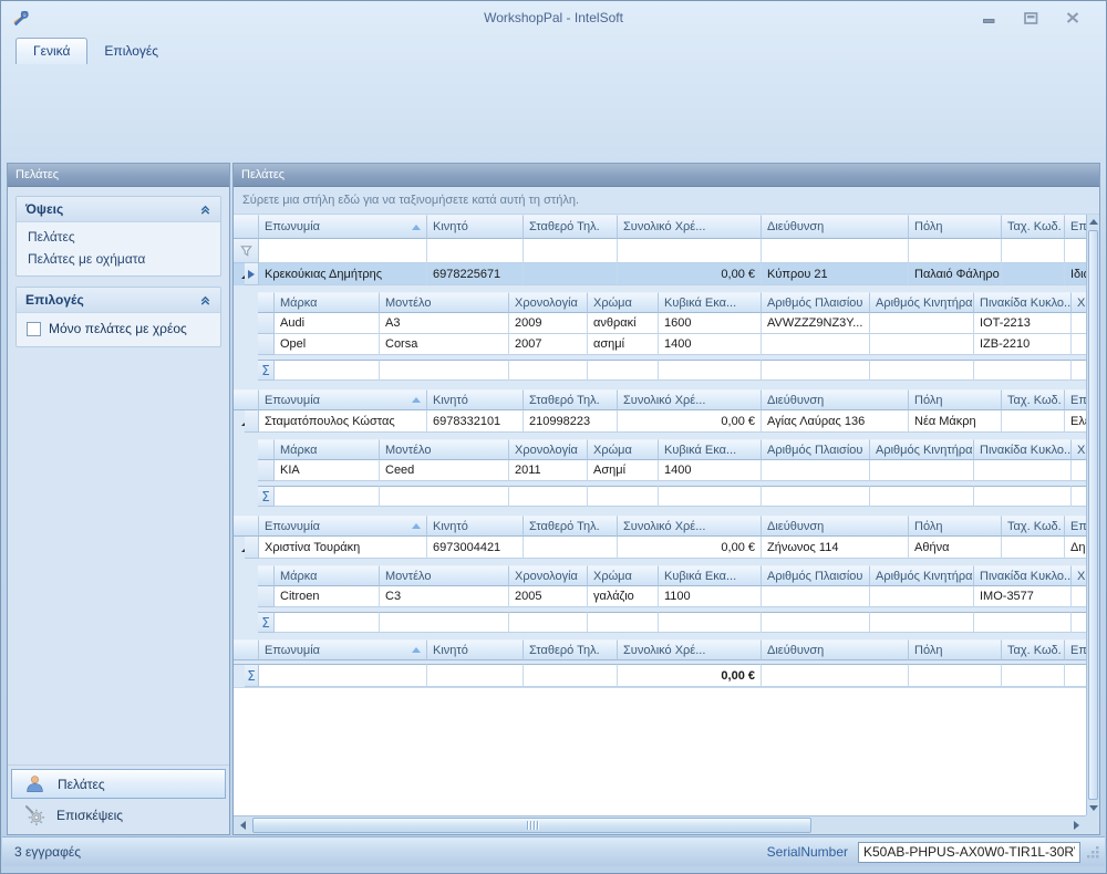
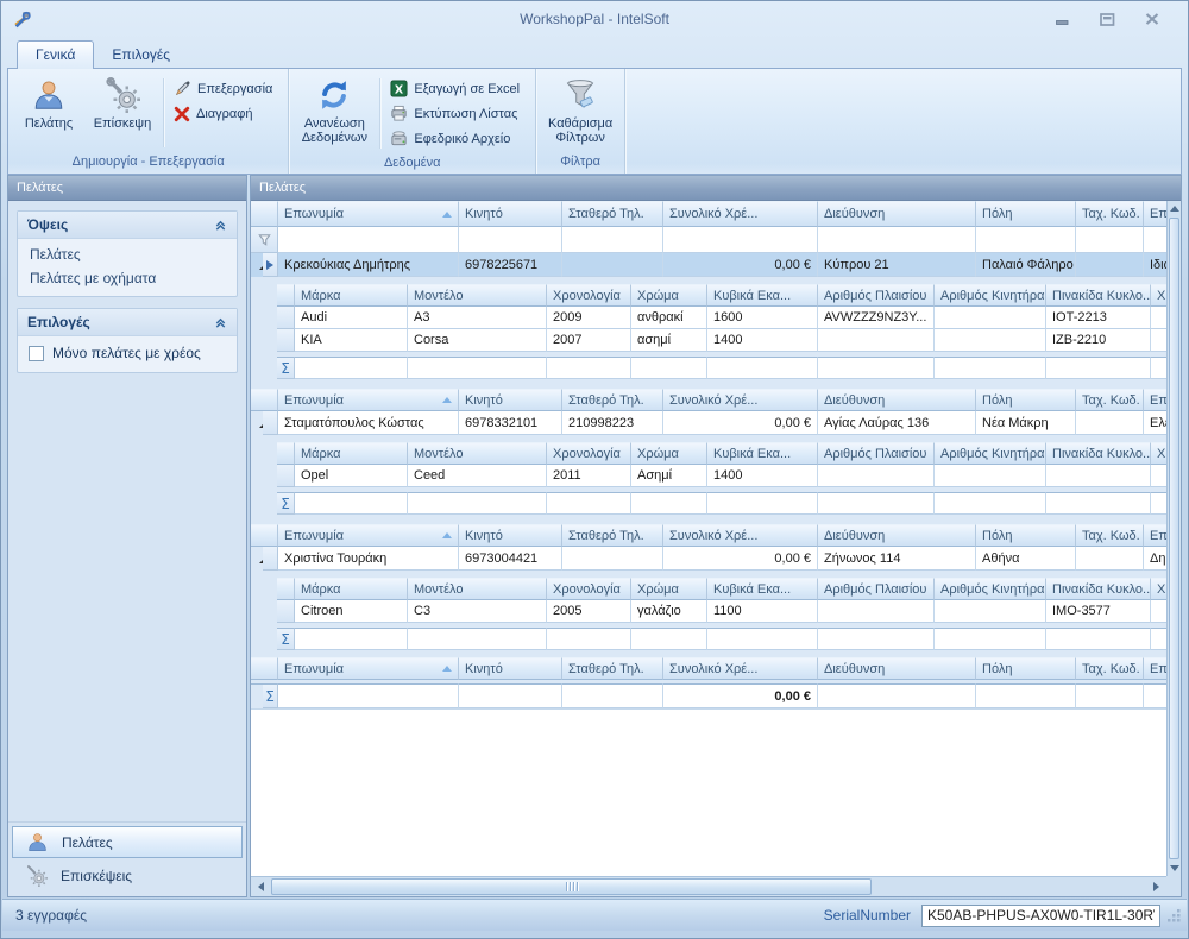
  WorkshopPal - IntelSoft
  Γενικά
  Επιλογές
+ Πελάτης
+ Επίσκεψη
+ Επεξεργασία
+ Διαγραφή
+ Δημιουργία - Επεξεργασία
+ Ανανέωση
+ Δεδομένων
+ X
+ Εξαγωγή σε Excel
+ Εκτύπωση Λίστας
+ Εφεδρικό Αρχείο
+ Δεδομένα
+ Καθάρισμα
+ Φίλτρων
+ Φίλτρα
  Πελάτες
  Όψεις
  Πελάτες
  Πελάτες με οχήματα
  Επιλογές
  Μόνο πελάτες με χρέος
  Πελάτες
  Επισκέψεις
  Πελάτες
- Σύρετε μια στήλη εδώ για να ταξινομήσετε κατά αυτή τη στήλη.
  Επωνυμία
  Κινητό
  Σταθερό Τηλ.
  Συνολικό Χρέ...
  Διεύθυνση
  Πόλη
  Ταχ. Κωδ.
  Κρεκούκιας Δημήτρης
  6978225671
  0,00 €
  Κύπρου 21
  Παλαιό Φάληρο
  Ιδι
  Μάρκα
  Μοντέλο
  Χρονολογία
  Χρώμα
  Κυβικά Εκα...
  Αριθμός Πλαισίου
  Αριθμός Κινητήρα
  Πινακίδα Κυκλο..
  Χ
  Audi
  A3
  2009
  ανθρακί
  1600
  AVWZZZ9NZ3Y...
  IOT-2213
- Opel
+ KIA
  Corsa
  2007
  ασημί
  1400
  IZB-2210
  Σ
  Επωνυμία
  Κινητό
  Σταθερό Τηλ.
  Συνολικό Χρέ...
  Διεύθυνση
  Πόλη
  Ταχ. Κωδ.
  Σταματόπουλος Κώστας
  6978332101
  210998223
  0,00 €
  Αγίας Λαύρας 136
  Νέα Μάκρη
  Μάρκα
  Μοντέλο
  Χρονολογία
  Χρώμα
  Κυβικά Εκα...
  Αριθμός Πλαισίου
  Αριθμός Κινητήρα
  Πινακίδα Κυκλο..
  Χ
- KIA
+ Opel
  Ceed
  2011
  Ασημί
  1400
  Σ
  Επωνυμία
  Κινητό
  Σταθερό Τηλ.
  Συνολικό Χρέ...
  Διεύθυνση
  Πόλη
  Ταχ. Κωδ.
  Χριστίνα Τουράκη
  6973004421
  0,00 €
  Ζήνωνος 114
  Αθήνα
  Μάρκα
  Μοντέλο
  Χρονολογία
  Χρώμα
  Κυβικά Εκα...
  Αριθμός Πλαισίου
  Αριθμός Κινητήρα
  Πινακίδα Κυκλο..
  Χ
  Citroen
  C3
  2005
  γαλάζιο
  1100
  IMO-3577
  Σ
  Επωνυμία
  Κινητό
  Σταθερό Τηλ.
  Συνολικό Χρέ...
  Διεύθυνση
  Πόλη
  Ταχ. Κωδ.
  Σ
  0,00 €
  3 εγγραφές
  SerialNumber
  K50AB-PHPUS-AX0W0-TIR1L-30R
